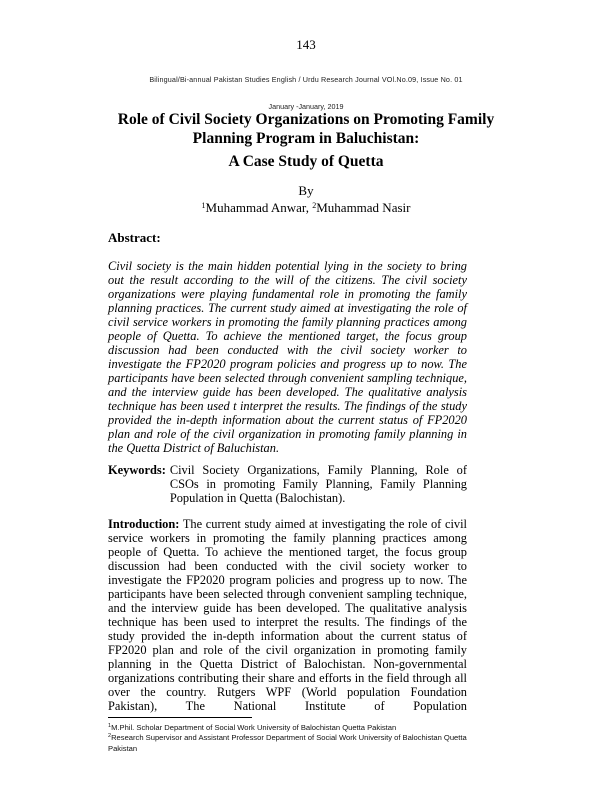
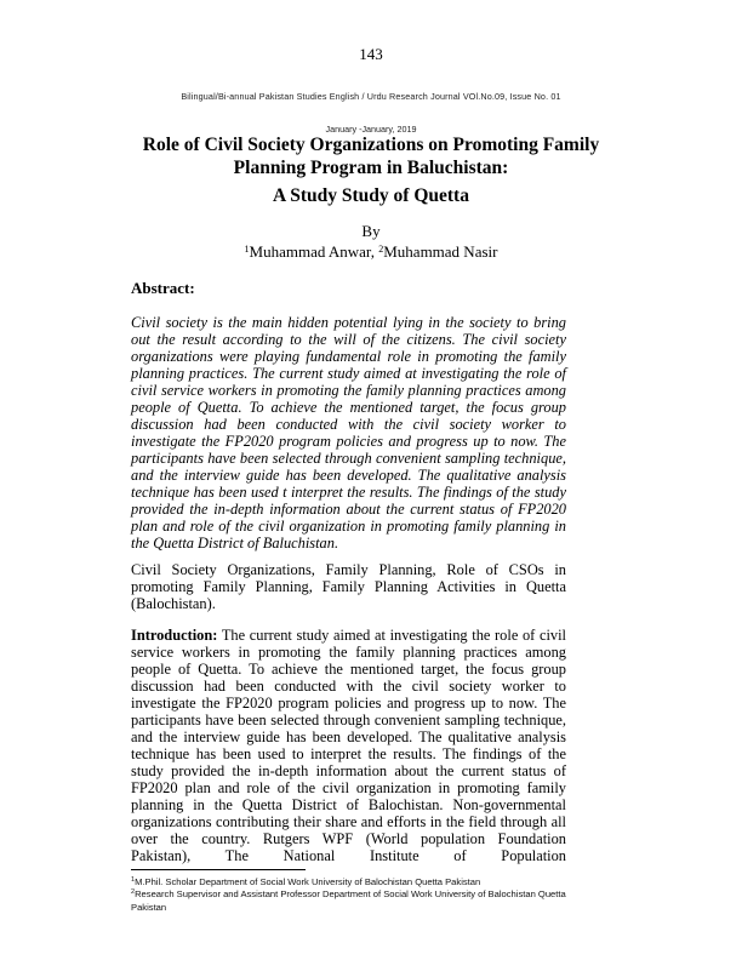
  143
  Bilingual/Bi-annual Pakistan Studies English / Urdu Research Journal VOl.No.09, Issue No. 01
  January -January, 2019
  Role of Civil Society Organizations on Promoting Family Planning Program in Baluchistan:
- A Case Study of Quetta
+ A Study Study of Quetta
  By
  1Muhammad Anwar, 2Muhammad Nasir
  Abstract:
  Civil society is the main hidden potential lying in the society to bring out the result according to the will of the citizens. The civil society organizations were playing fundamental role in promoting the family planning practices. The current study aimed at investigating the role of civil service workers in promoting the family planning practices among people of Quetta. To achieve the mentioned target, the focus group discussion had been conducted with the civil society worker to investigate the FP2020 program policies and progress up to now. The participants have been selected through convenient sampling technique, and the interview guide has been developed. The qualitative analysis technique has been used t interpret the results. The findings of the study provided the in-depth information about the current status of FP2020 plan and role of the civil organization in promoting family planning in the Quetta District of Baluchistan.
- Keywords:
- Civil Society Organizations, Family Planning, Role of CSOs in promoting Family Planning, Family Planning Population in Quetta (Balochistan).
+ Civil Society Organizations, Family Planning, Role of CSOs in promoting Family Planning, Family Planning Activities in Quetta (Balochistan).
  Introduction: The current study aimed at investigating the role of civil service workers in promoting the family planning practices among people of Quetta. To achieve the mentioned target, the focus group discussion had been conducted with the civil society worker to investigate the FP2020 program policies and progress up to now. The participants have been selected through convenient sampling technique, and the interview guide has been developed. The qualitative analysis technique has been used to interpret the results. The findings of the study provided the in-depth information about the current status of FP2020 plan and role of the civil organization in promoting family planning in the Quetta District of Balochistan. Non-governmental organizations contributing their share and efforts in the field through all over the country. Rutgers WPF (World population Foundation Pakistan), The National Institute of Population
  M.Phil. Scholar Department of Social Work University of Balochistan Quetta Pakistan
  Research Supervisor and Assistant Professor Department of Social Work University of Balochistan Quetta Pakistan
